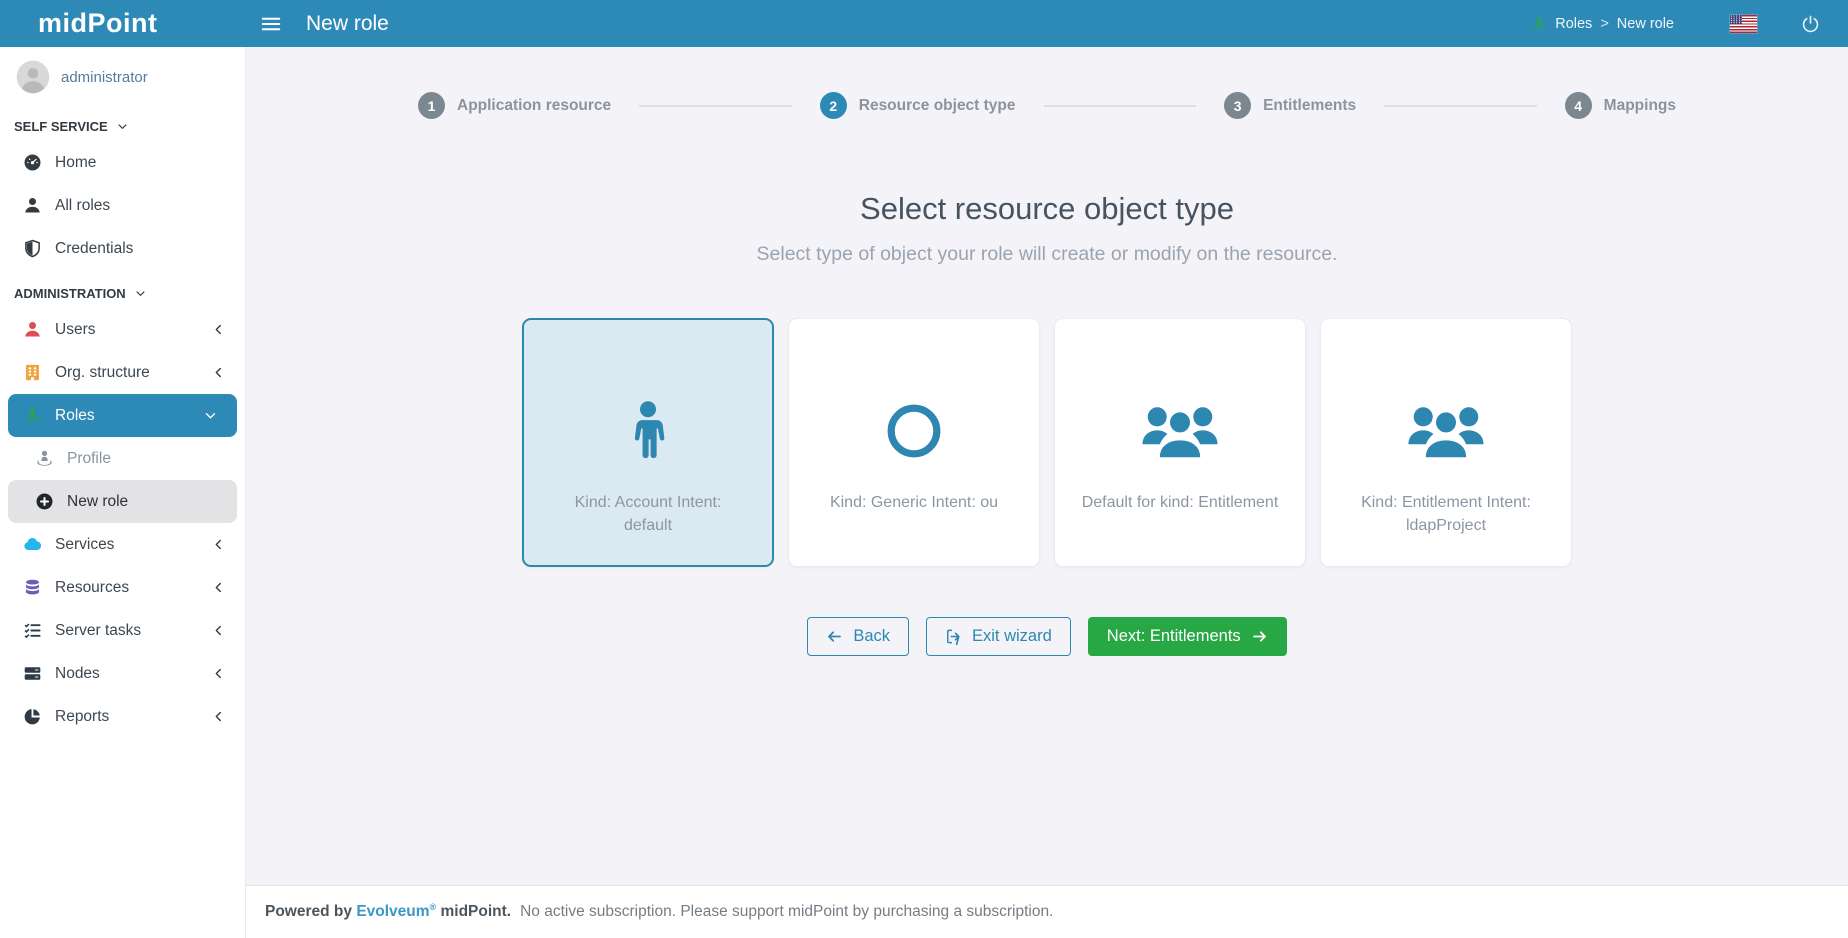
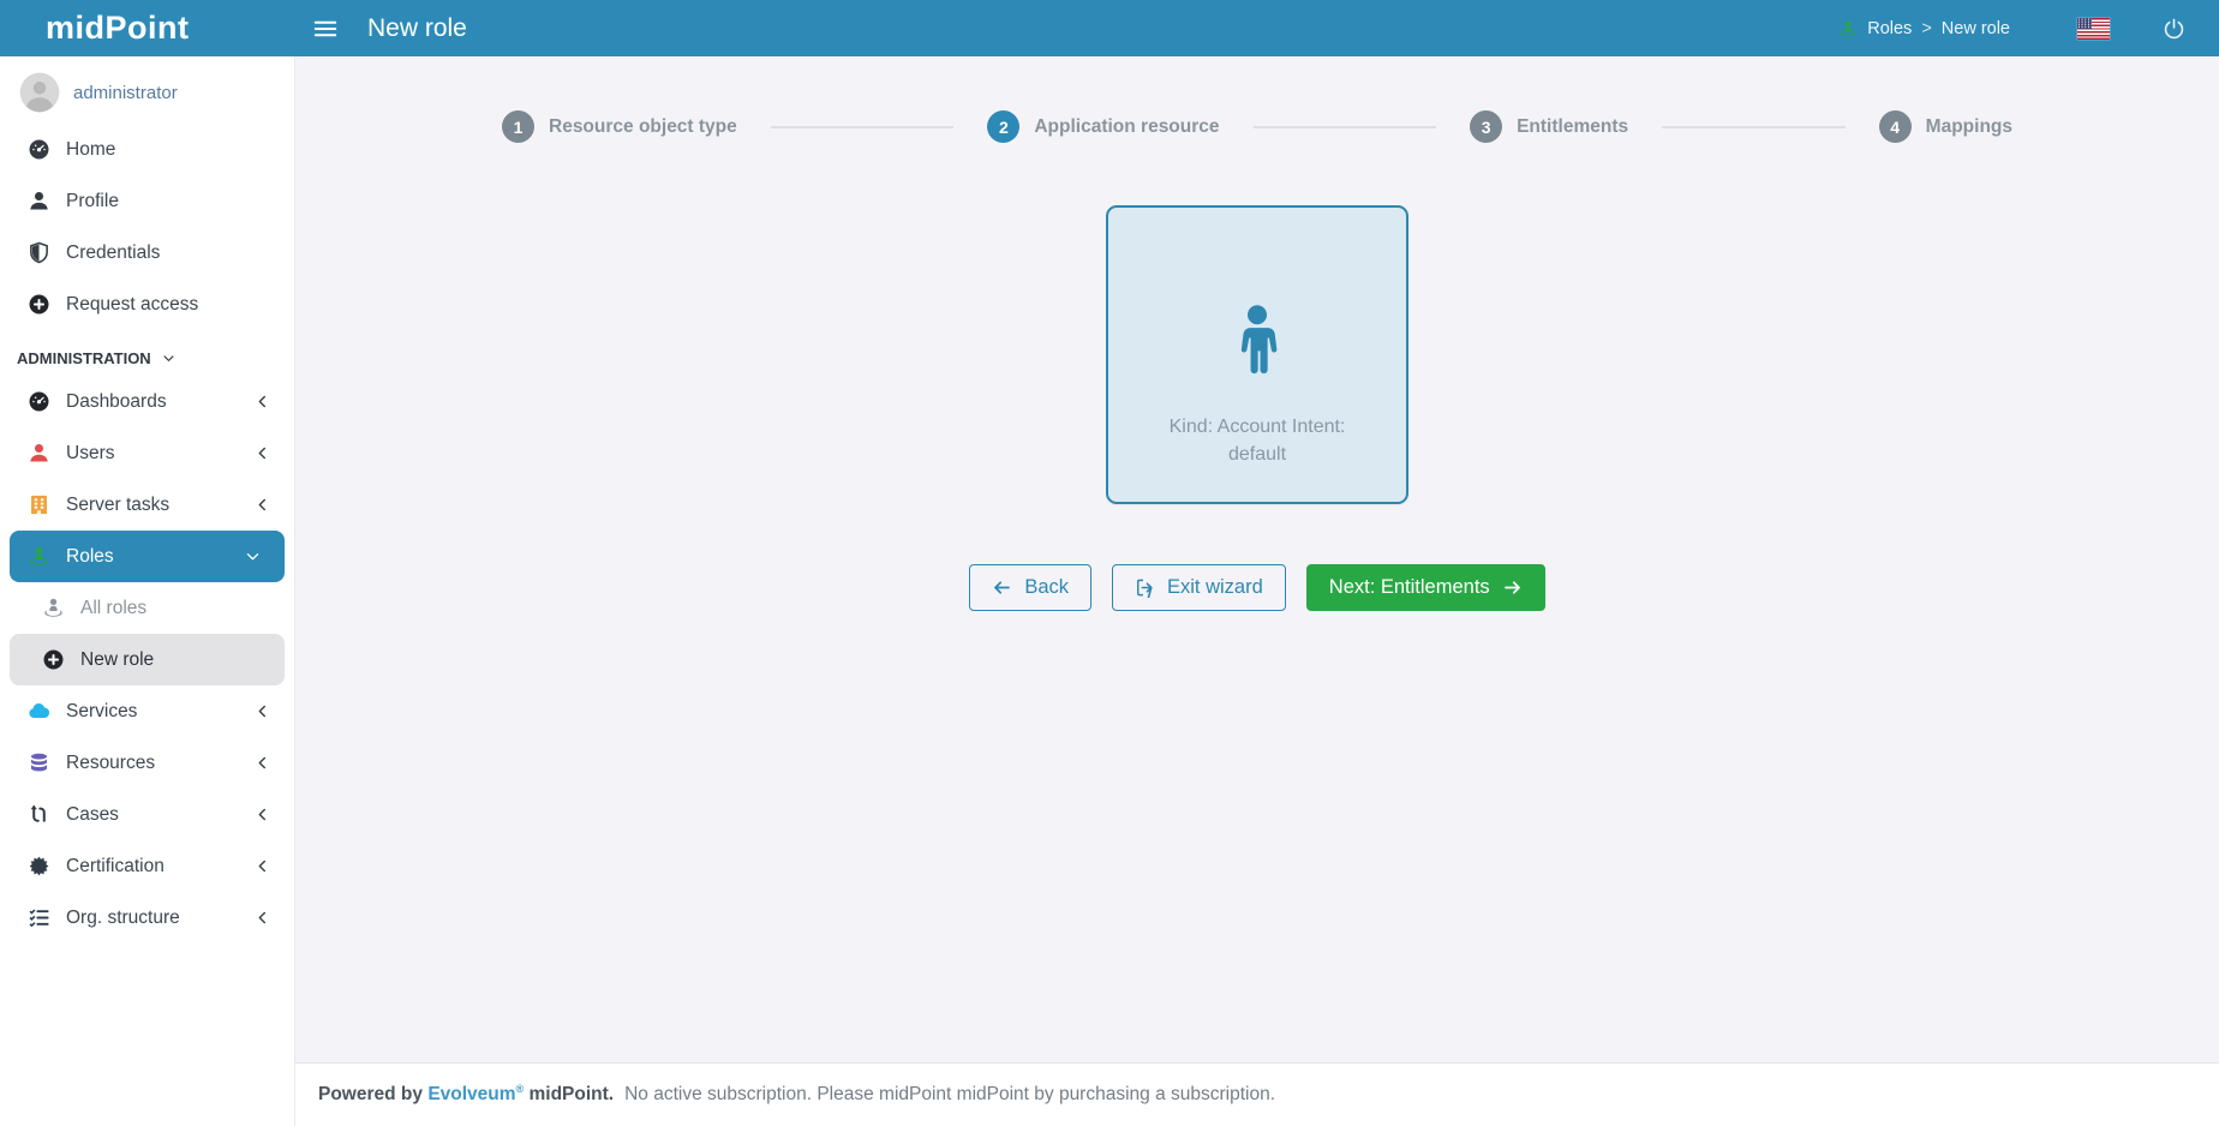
  midPoint
  New role
  Roles
  >
  New role
  administrator
- SELF SERVICE
  Home
- All roles
+ Profile
  Credentials
+ Request access
  ADMINISTRATION
+ Dashboards
  Users
- Org. structure
+ Server tasks
  Roles
- Profile
+ All roles
  New role
  Services
  Resources
+ Cases
+ Certification
- Server tasks
+ Org. structure
- Nodes
- Reports
  1
- Application resource
+ Resource object type
  2
- Resource object type
+ Application resource
  3
  Entitlements
  4
  Mappings
- Select resource object type
- Select type of object your role will create or modify on the resource.
  Kind: Account Intent: default
- Kind: Generic Intent: ou
- Default for kind: Entitlement
- Kind: Entitlement Intent: ldapProject
  Back
  Exit wizard
  Next: Entitlements
  Powered by
  Evolveum®
  midPoint.
- No active subscription. Please support midPoint by purchasing a subscription.
+ No active subscription. Please midPoint midPoint by purchasing a subscription.
